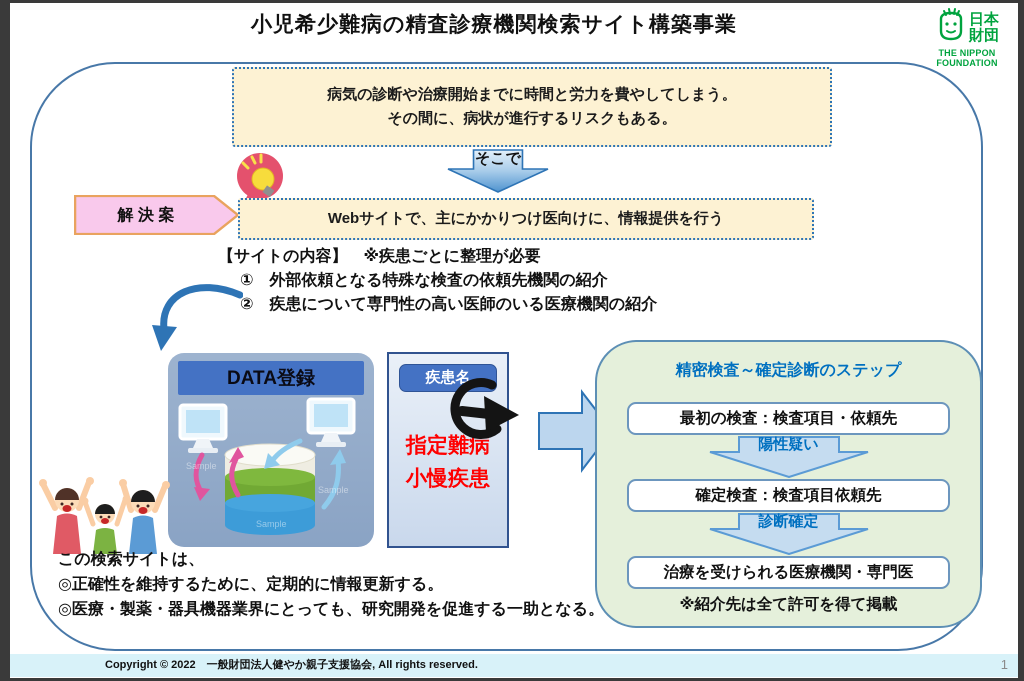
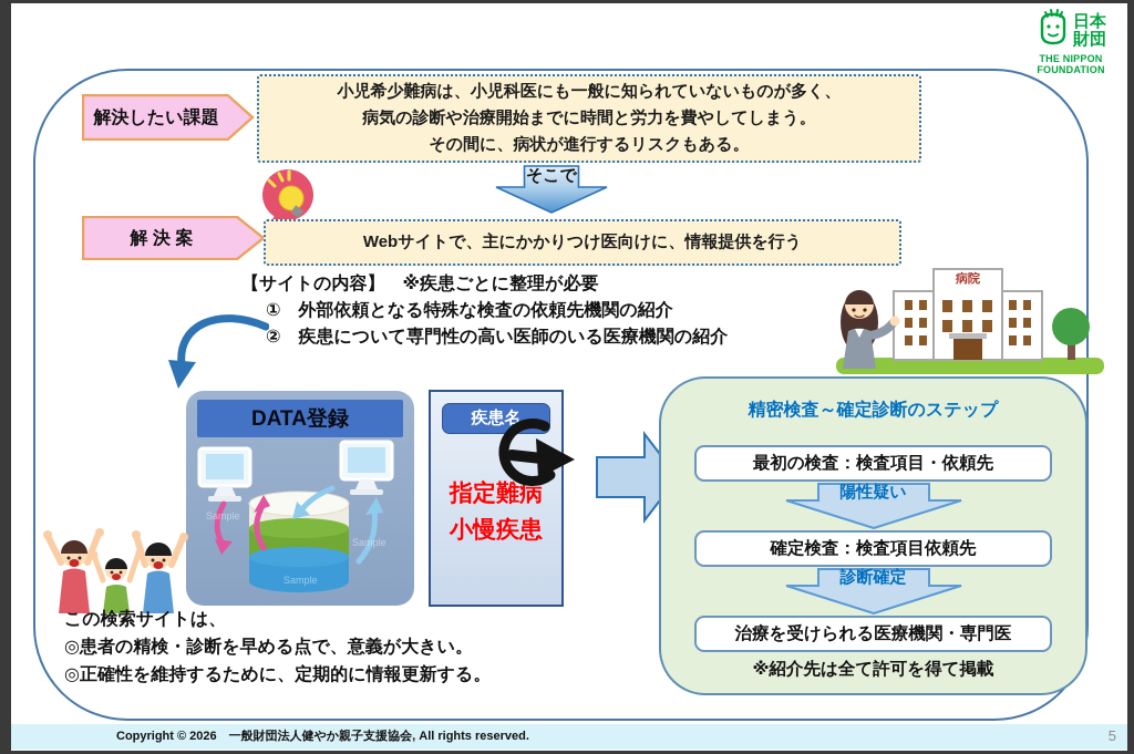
- 小児希少難病の精査診療機関検索サイト構築事業
  日本
  財団
  THE NIPPON
  FOUNDATION
+ 解決したい課題
+ 小児希少難病は、小児科医にも一般に知られていないものが多く、
  病気の診断や治療開始までに時間と労力を費やしてしまう。
  その間に、病状が進行するリスクもある。
  そこで
  解 決 案
  Webサイトで、主にかかりつけ医向けに、情報提供を行う
  【サイトの内容】 ※疾患ごとに整理が必要
  ① 外部依頼となる特殊な検査の依頼先機関の紹介
  ② 疾患について専門性の高い医師のいる医療機関の紹介
+ 病院
  DATA登録
  Sample
  Sample
  Sample
  疾患名
  指定難病
  小慢疾患
  精密検査～確定診断のステップ
  最初の検査：検査項目・依頼先
  陽性疑い
  確定検査：検査項目依頼先
  診断確定
  治療を受けられる医療機関・専門医
  ※紹介先は全て許可を得て掲載
  この検索サイトは、
+ ◎患者の精検・診断を早める点で、意義が大きい。
  ◎正確性を維持するために、定期的に情報更新する。
- ◎医療・製薬・器具機器業界にとっても、研究開発を促進する一助となる。
- Copyright © 2022 一般財団法人健やか親子支援協会, All rights reserved.
+ Copyright © 2026 一般財団法人健やか親子支援協会, All rights reserved.
- 1
+ 5
